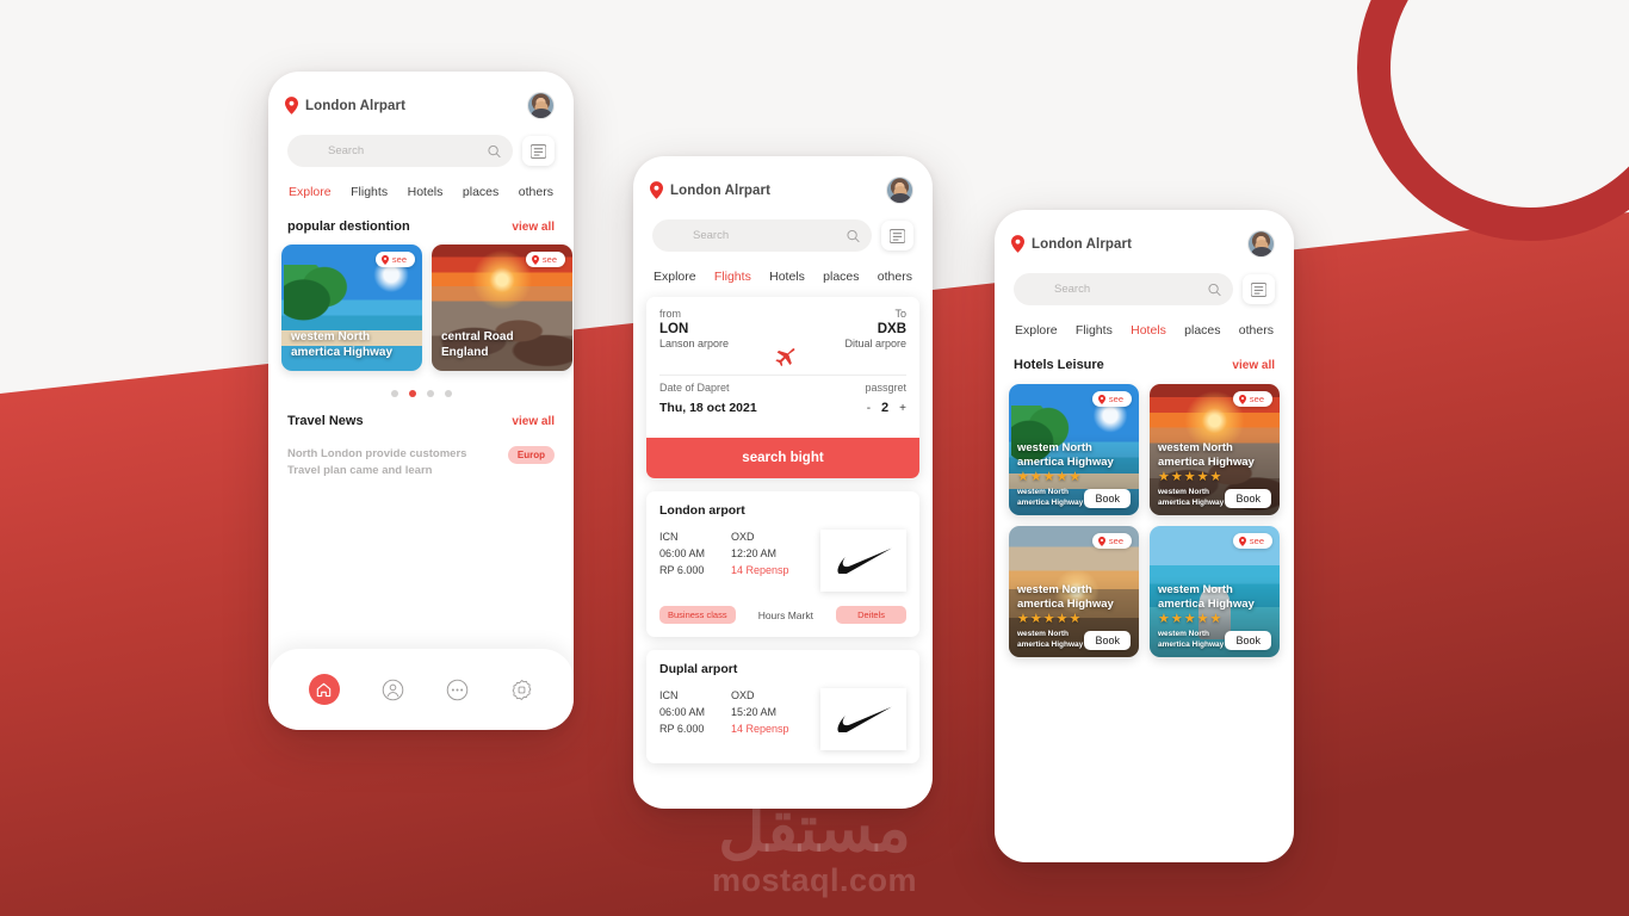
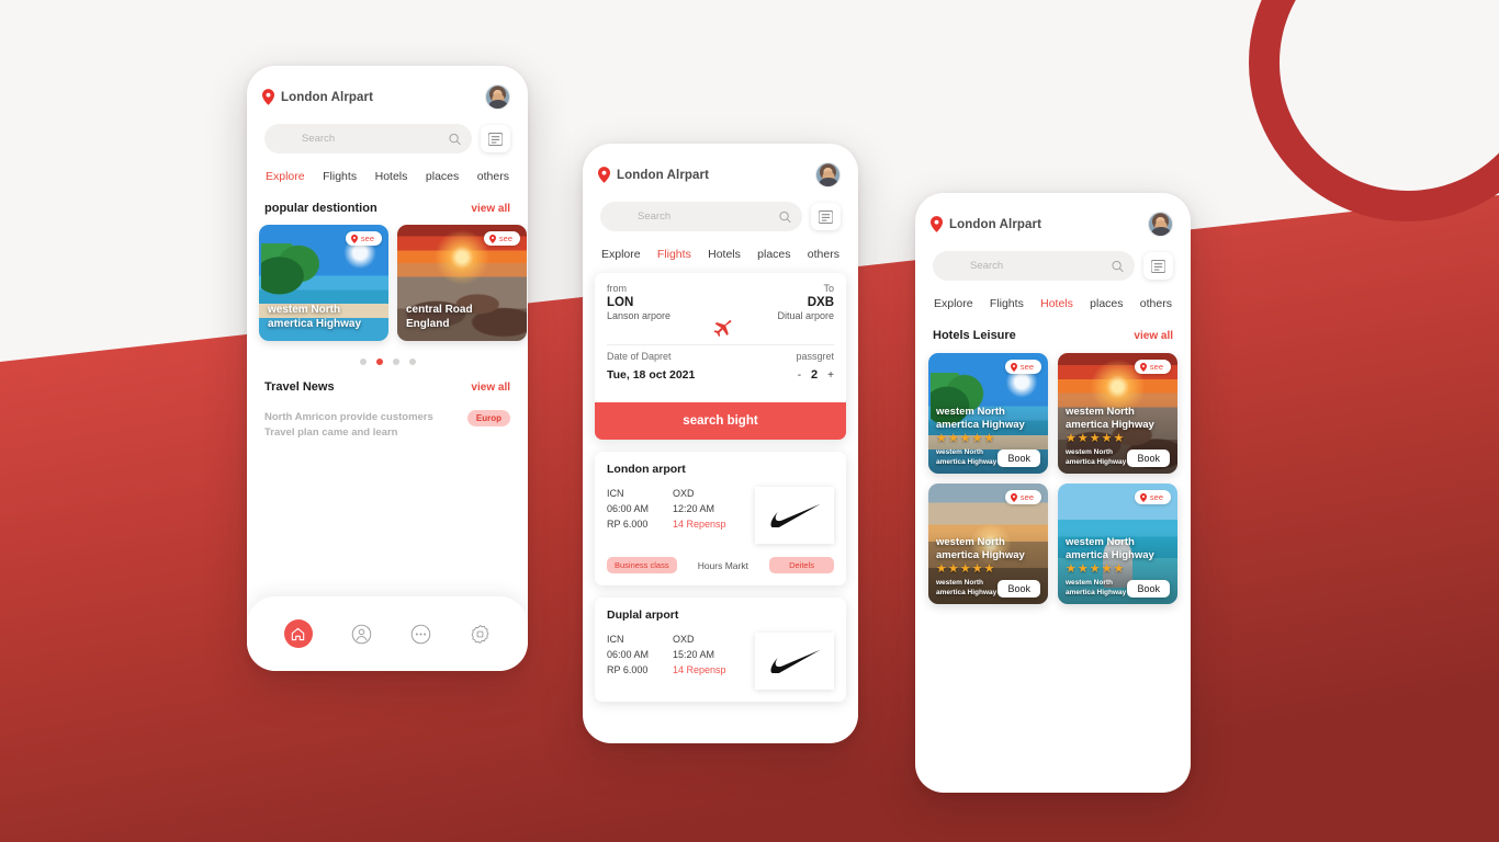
  London Alrpart
  Search
  Explore
  Flights
  Hotels
  places
  others
  popular destiontion
  view all
  see
  westem North amertica Highway
  see
  central Road England
  Travel News
  view all
- North London provide customers Travel plan came and learn
+ North Amricon provide customers Travel plan came and learn
  Europ
  London Alrpart
  Search
  Explore
  Flights
  Hotels
  places
  others
  from
  LON
  Lanson arpore
  To
  DXB
  Ditual arpore
  Date of Dapret
  passgret
- Thu, 18 oct 2021
+ Tue, 18 oct 2021
  -
  2
  +
  search bight
  London arport
  ICN
  06:00 AM
  RP 6.000
  OXD
  12:20 AM
  14 Repensp
  Business class
  Hours Markt
  Deitels
  Duplal arport
  ICN
  06:00 AM
  RP 6.000
  OXD
  15:20 AM
  14 Repensp
  London Alrpart
  Search
  Explore
  Flights
  Hotels
  places
  others
  Hotels Leisure
  view all
  see
  westem North amertica Highway
  ★
  ★
  ★
  ★
  ★
  Book
  see
  westem North amertica Highway
  ★
  ★
  ★
  ★
  ★
  Book
  see
  westem North amertica Highway
  ★
  ★
  ★
  ★
  ★
  Book
  see
  westem North amertica Highway
  ★
  ★
  ★
  ★
  ★
  Book
- مستقل
- mostaql.com
